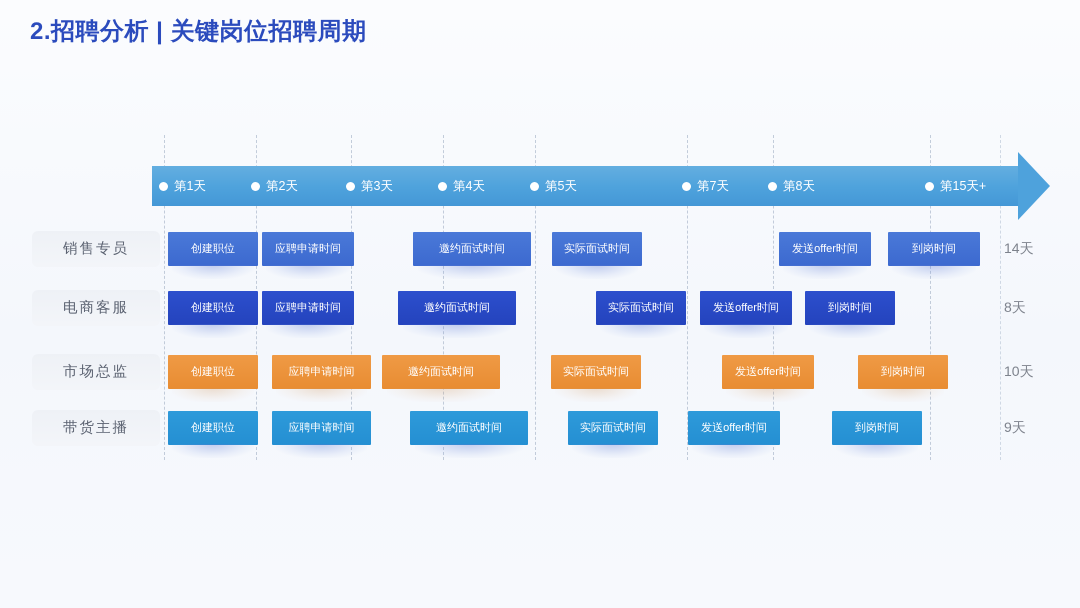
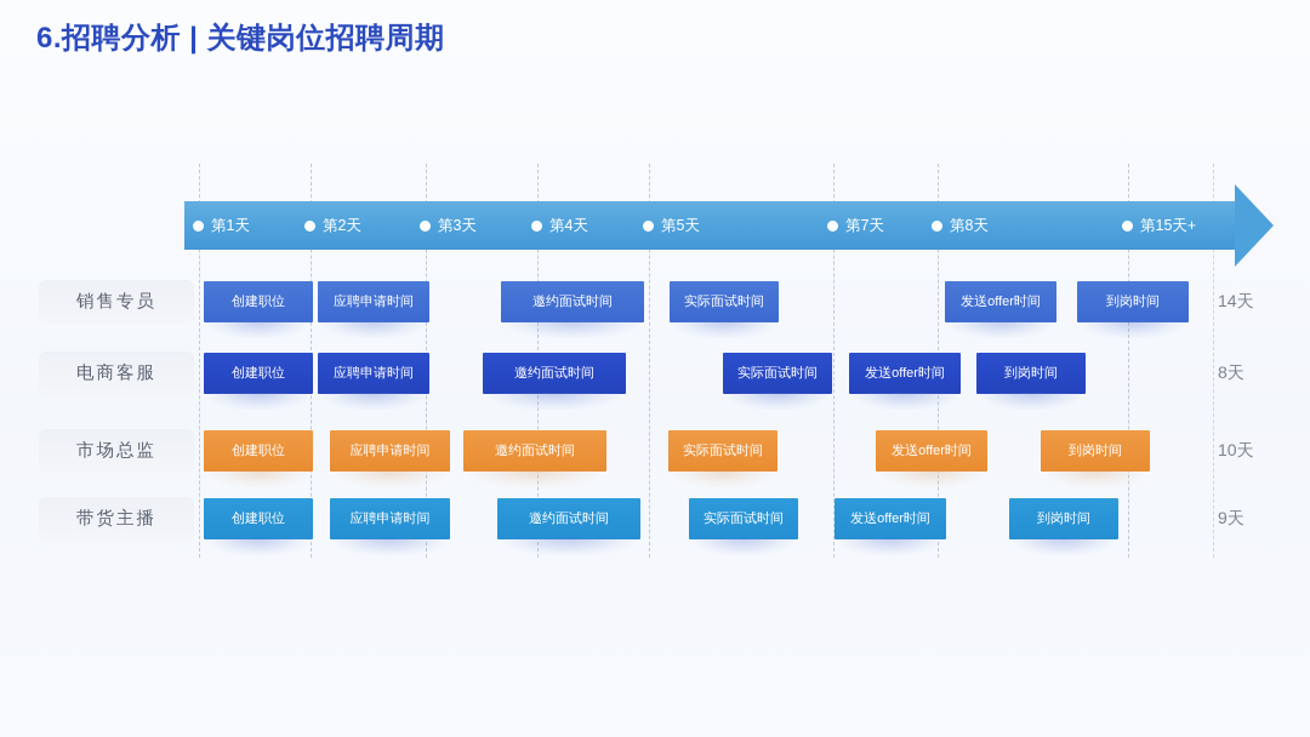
- 2.招聘分析 | 关键岗位招聘周期
+ 6.招聘分析 | 关键岗位招聘周期
  第1天
  第2天
  第3天
  第4天
  第5天
  第7天
  第8天
  第15天+
  销售专员
  电商客服
  市场总监
  带货主播
  创建职位
  应聘申请时间
  邀约面试时间
  实际面试时间
  发送offer时间
  到岗时间
  创建职位
  应聘申请时间
  邀约面试时间
  实际面试时间
  发送offer时间
  到岗时间
  创建职位
  应聘申请时间
  邀约面试时间
  实际面试时间
  发送offer时间
  到岗时间
  创建职位
  应聘申请时间
  邀约面试时间
  实际面试时间
  发送offer时间
  到岗时间
  14天
  8天
  10天
  9天
